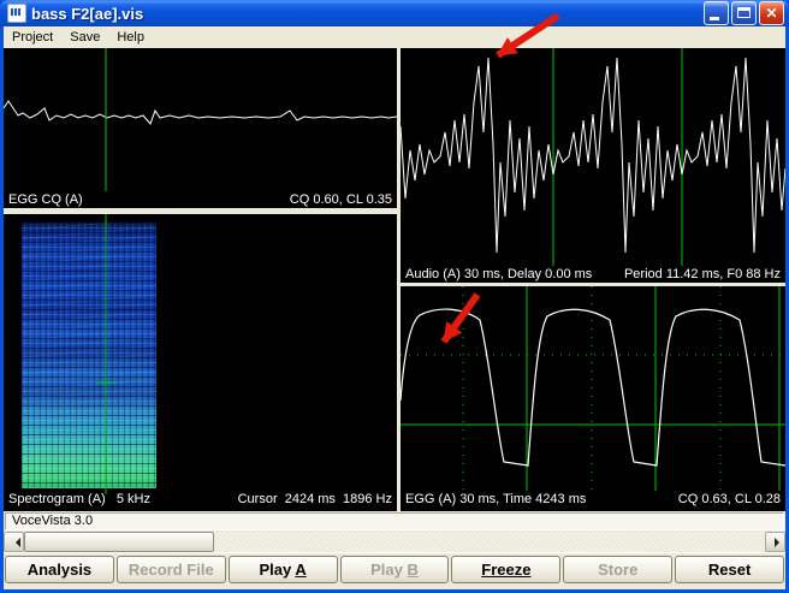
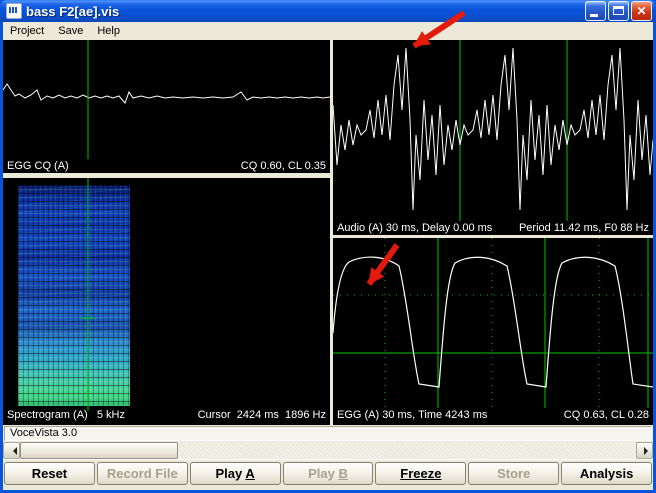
  bass F2[ae].vis
  Project
  Save
  Help
  EGG CQ (A)
  CQ 0.60, CL 0.35
  Audio (A) 30 ms, Delay 0.00 ms
  Period 11.42 ms, F0 88 Hz
  Spectrogram (A) 5 kHz
  Cursor 2424 ms 1896 Hz
  EGG (A) 30 ms, Time 4243 ms
  CQ 0.63, CL 0.28
  VoceVista 3.0
- Analysis
+ Reset
  Record File
  Play A
  Play B
  Freeze
  Store
- Reset
+ Analysis
